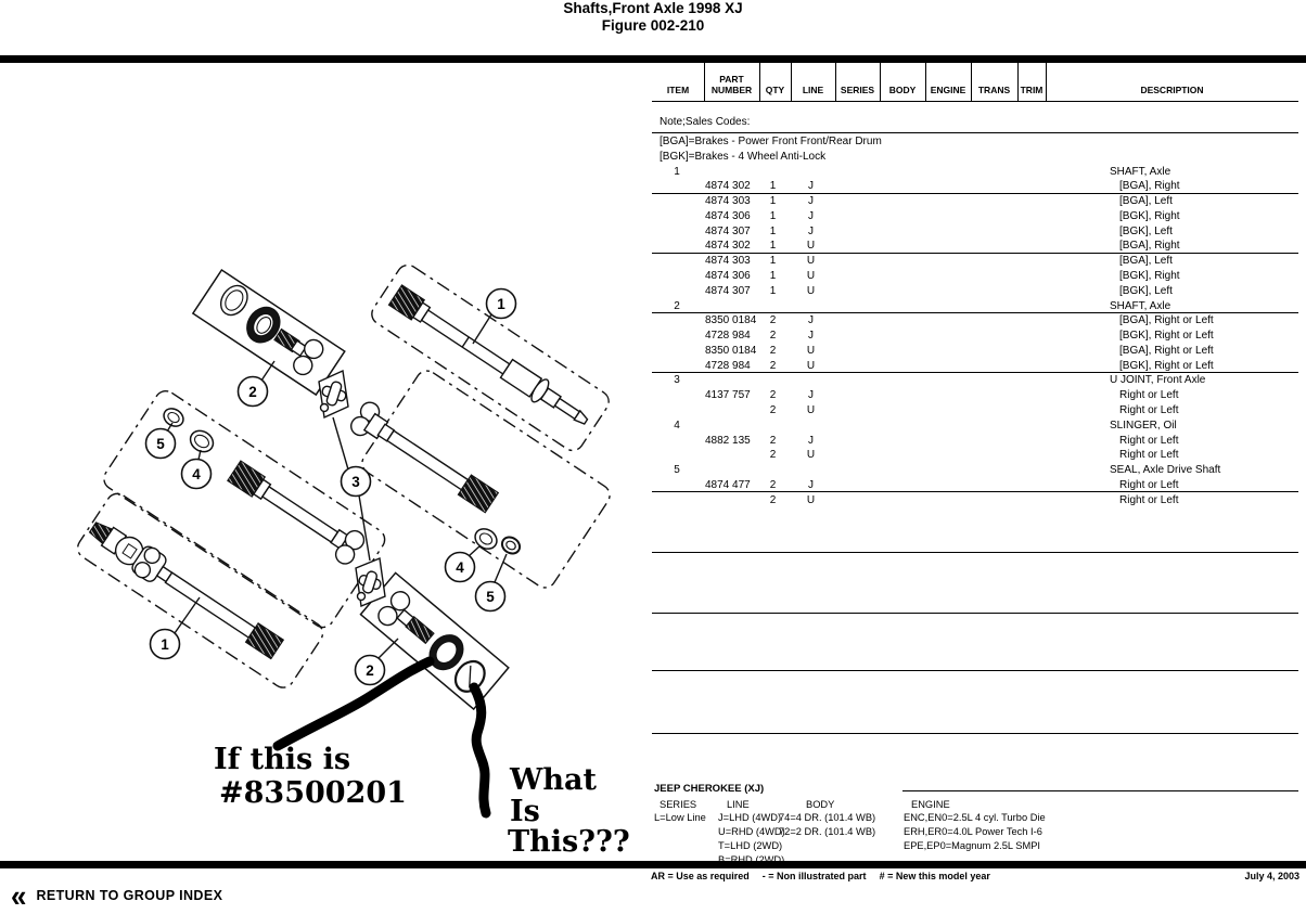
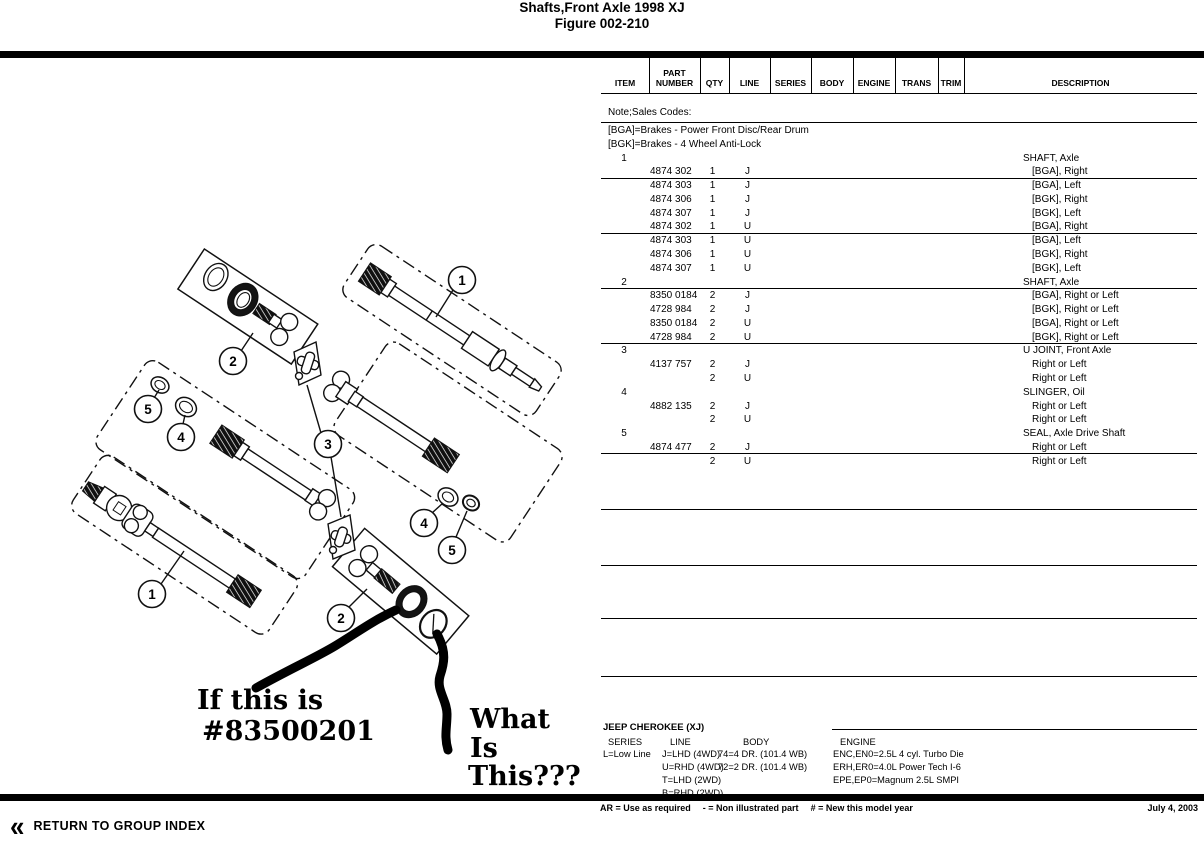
  1
  2
  3
  4
  5
  1
  2
  4
  5
  If this is
  #83500201
  What
  Is
  This???
  Shafts,Front Axle 1998 XJ
  Figure 002-210
  ITEM
  PART
  NUMBER
  QTY
  LINE
  SERIES
  BODY
  ENGINE
  TRANS
  TRIM
  DESCRIPTION
  Note;Sales Codes:
- [BGA]=Brakes - Power Front Front/Rear Drum
+ [BGA]=Brakes - Power Front Disc/Rear Drum
  [BGK]=Brakes - 4 Wheel Anti-Lock
  1
  SHAFT, Axle
  4874 302
  1
  J
  [BGA], Right
  4874 303
  1
  J
  [BGA], Left
  4874 306
  1
  J
  [BGK], Right
  4874 307
  1
  J
  [BGK], Left
  4874 302
  1
  U
  [BGA], Right
  4874 303
  1
  U
  [BGA], Left
  4874 306
  1
  U
  [BGK], Right
  4874 307
  1
  U
  [BGK], Left
  2
  SHAFT, Axle
  8350 0184
  2
  J
  [BGA], Right or Left
  4728 984
  2
  J
  [BGK], Right or Left
  8350 0184
  2
  U
  [BGA], Right or Left
  4728 984
  2
  U
  [BGK], Right or Left
  3
  U JOINT, Front Axle
  4137 757
  2
  J
  Right or Left
  2
  U
  Right or Left
  4
  SLINGER, Oil
  4882 135
  2
  J
  Right or Left
  2
  U
  Right or Left
  5
  SEAL, Axle Drive Shaft
  4874 477
  2
  J
  Right or Left
  2
  U
  Right or Left
  JEEP CHEROKEE (XJ)
  SERIES
  L=Low Line
  LINE
  J=LHD (4WD)
  U=RHD (4WD)
  T=LHD (2WD)
  B=RHD (2WD)
  BODY
  74=4 DR. (101.4 WB)
  72=2 DR. (101.4 WB)
  ENGINE
  ENC,EN0=2.5L 4 cyl. Turbo Die
  ERH,ER0=4.0L Power Tech I-6
  EPE,EP0=Magnum 2.5L SMPI
  AR = Use as required
  - = Non illustrated part
  # = New this model year
  July 4, 2003
  «
  RETURN TO GROUP INDEX
